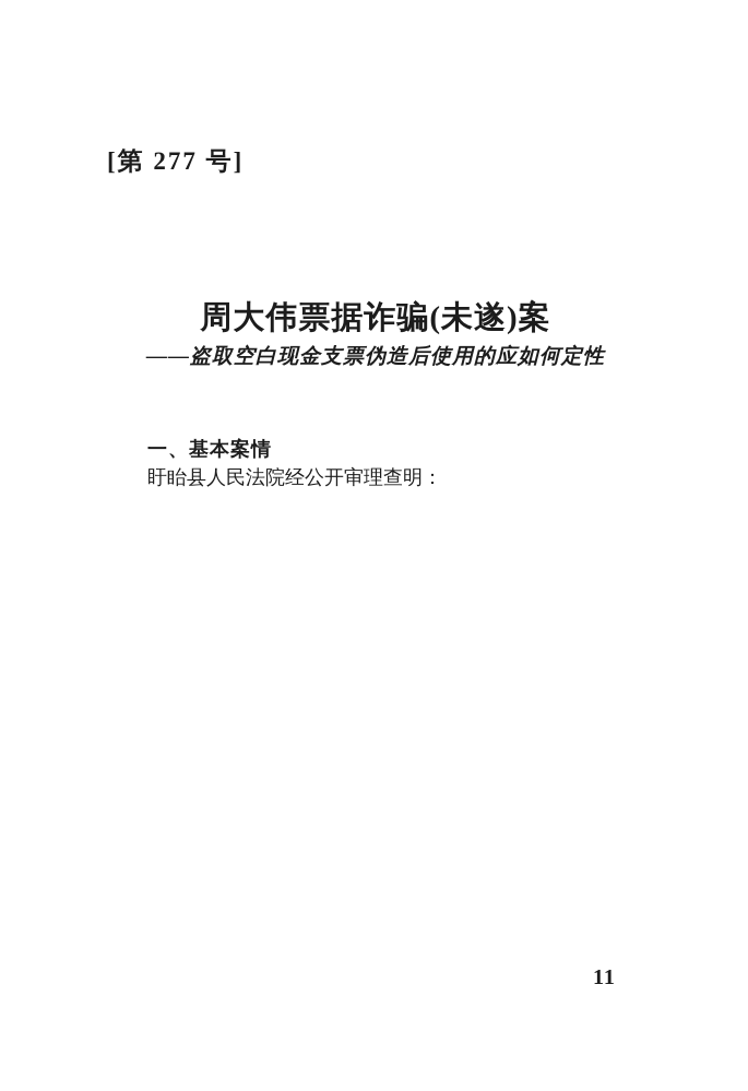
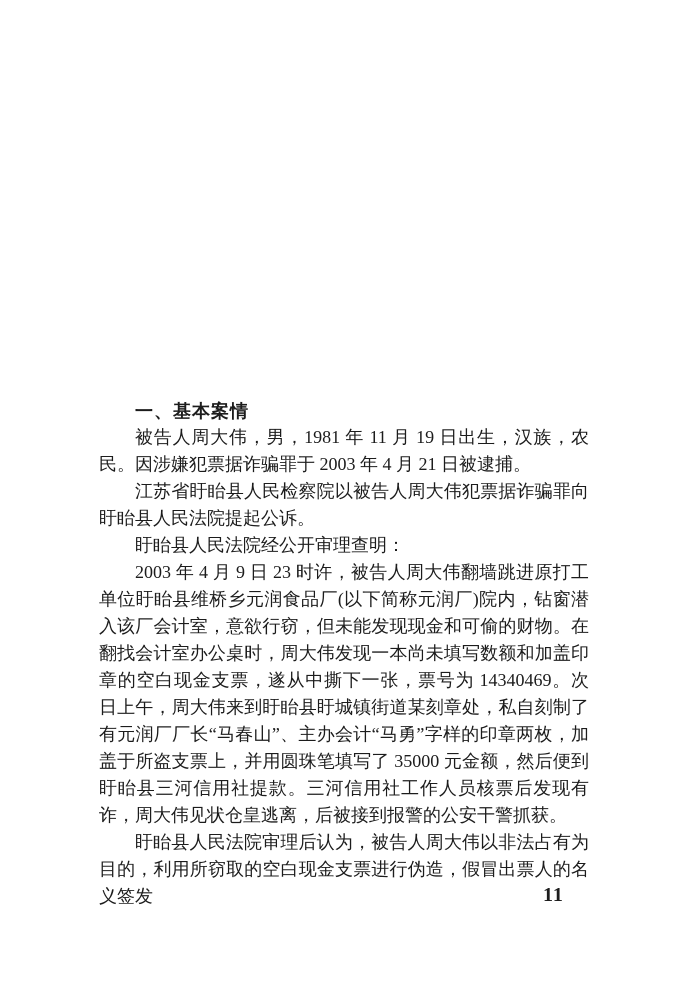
- [第 277 号]
- 周大伟票据诈骗(未遂)案
- ——盗取空白现金支票伪造后使用的应如何定性
  一、基本案情
+ 被告人周大伟，男，1981 年 11 月 19 日出生，汉族，农民。因涉嫌犯票据诈骗罪于 2003 年 4 月 21 日被逮捕。
+ 江苏省盱眙县人民检察院以被告人周大伟犯票据诈骗罪向盱眙县人民法院提起公诉。
  盱眙县人民法院经公开审理查明：
+ 2003 年 4 月 9 日 23 时许，被告人周大伟翻墙跳进原打工单位盱眙县维桥乡元润食品厂(以下简称元润厂)院内，钻窗潜入该厂会计室，意欲行窃，但未能发现现金和可偷的财物。在翻找会计室办公桌时，周大伟发现一本尚未填写数额和加盖印章的空白现金支票，遂从中撕下一张，票号为 14340469。次日上午，周大伟来到盱眙县盱城镇街道某刻章处，私自刻制了有元润厂厂长“马春山”、主办会计“马勇”字样的印章两枚，加盖于所盗支票上，并用圆珠笔填写了 35000 元金额，然后便到盱眙县三河信用社提款。三河信用社工作人员核票后发现有诈，周大伟见状仓皇逃离，后被接到报警的公安干警抓获。
+ 盱眙县人民法院审理后认为，被告人周大伟以非法占有为目的，利用所窃取的空白现金支票进行伪造，假冒出票人的名义签发
  11
